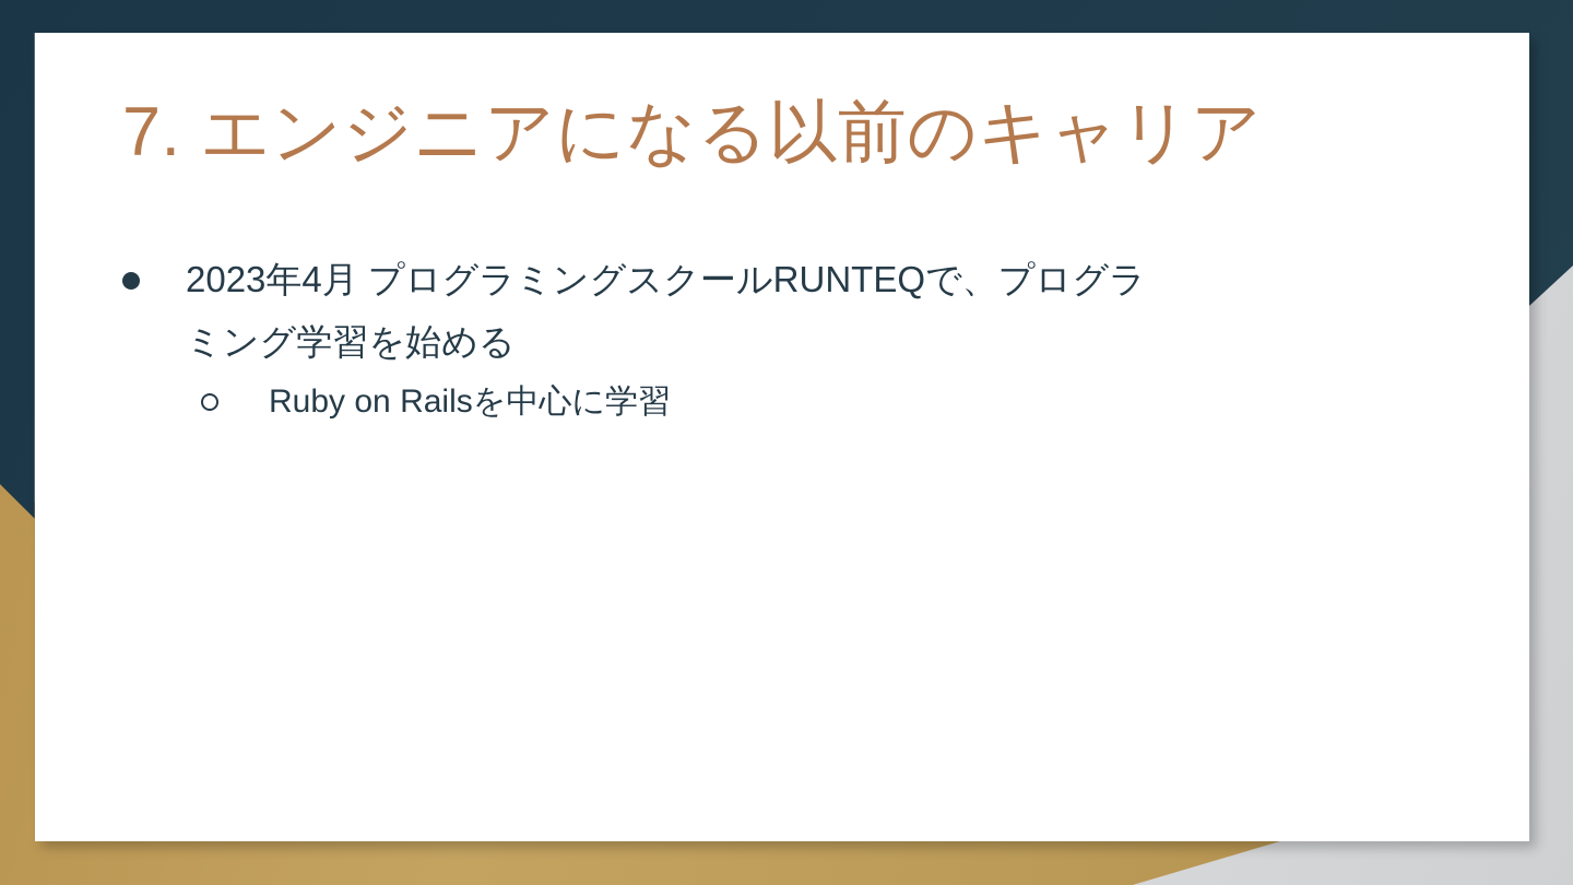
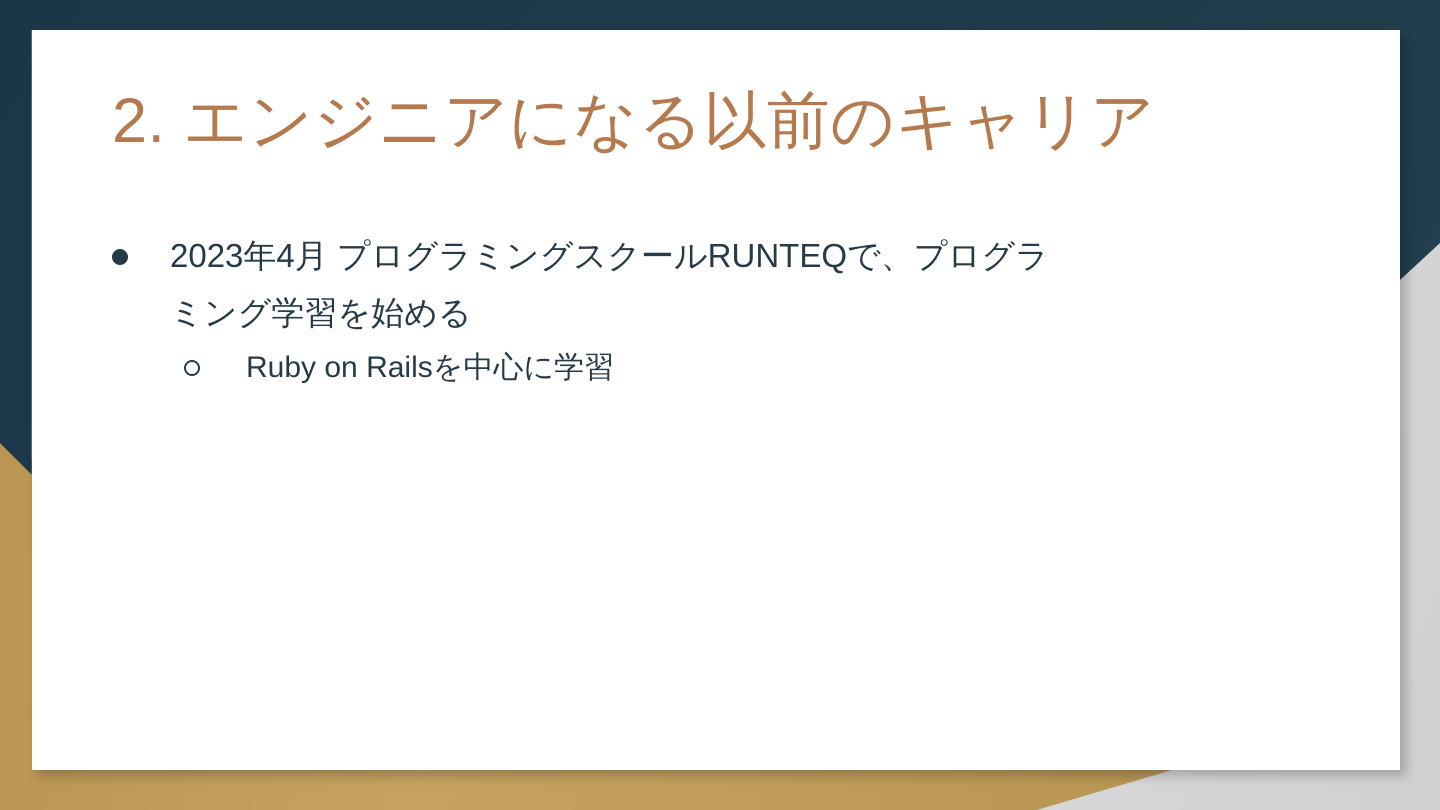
- 7. エンジニアになる以前のキャリア
+ 2. エンジニアになる以前のキャリア
  2023年4月 プログラミングスクールRUNTEQで、プログラ
  ミング学習を始める
  Ruby on Railsを中心に学習
